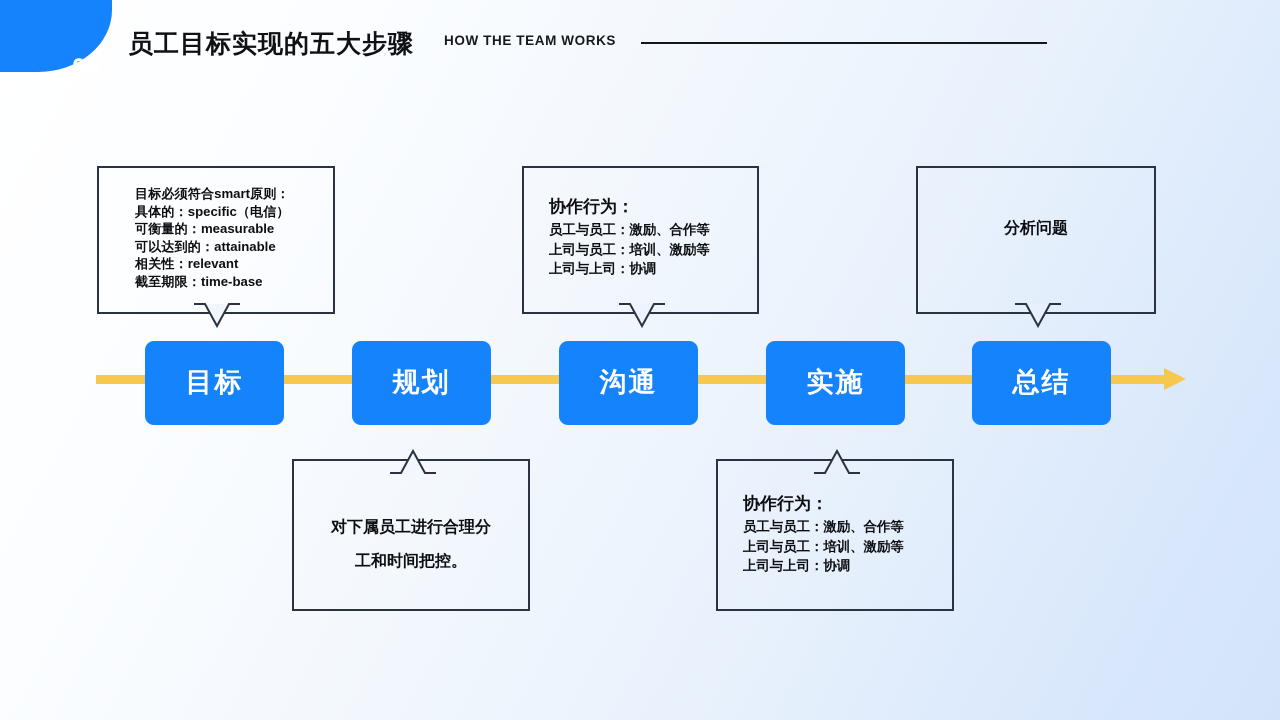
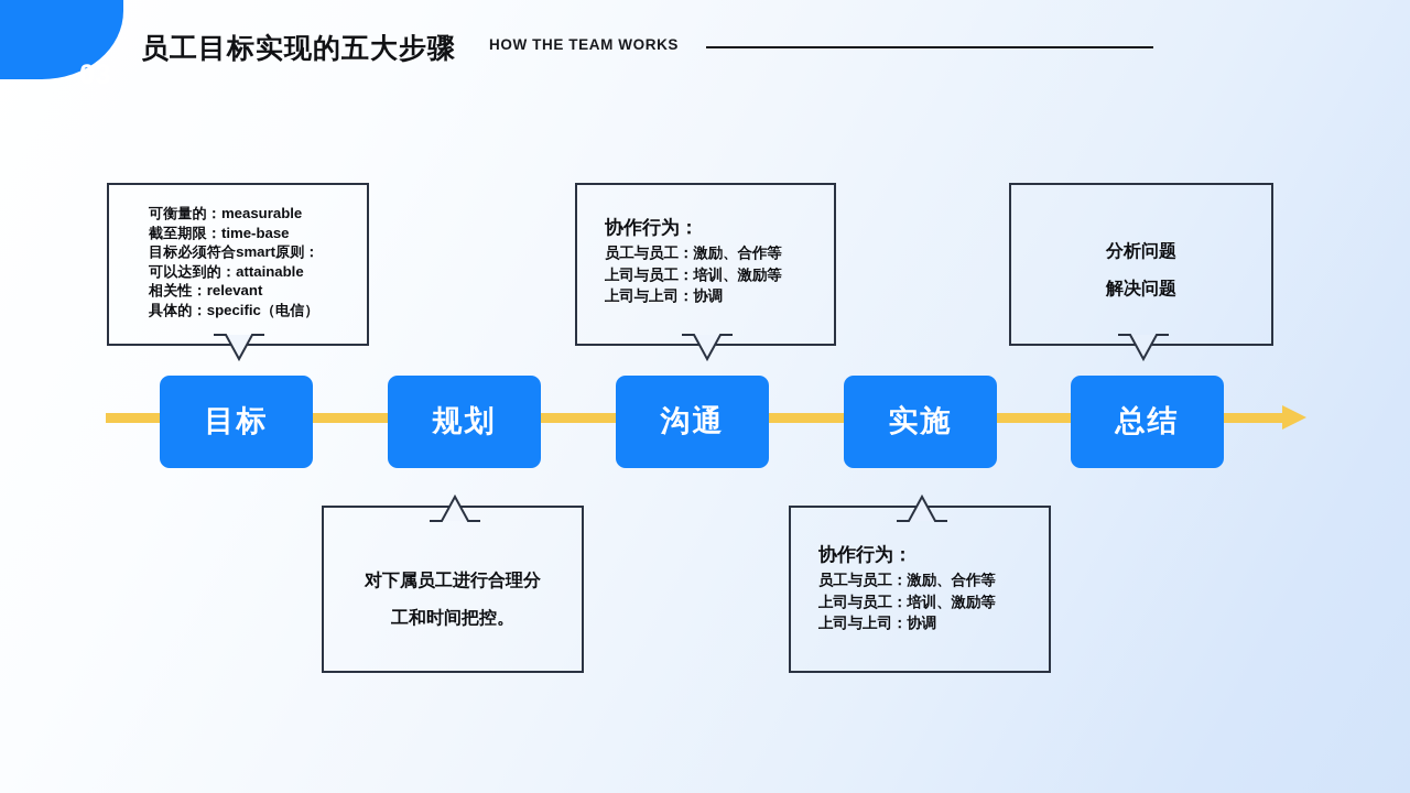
  03
  员工目标实现的五大步骤
  HOW THE TEAM WORKS
- 目标必须符合smart原则：
+ 可衡量的：measurable
- 具体的：specific（电信）
+ 截至期限：time-base
- 可衡量的：measurable
+ 目标必须符合smart原则：
  可以达到的：attainable
  相关性：relevant
- 截至期限：time-base
+ 具体的：specific（电信）
  协作行为：
  员工与员工：激励、合作等
  上司与员工：培训、激励等
  上司与上司：协调
  分析问题
+ 解决问题
  目标
  规划
  沟通
  实施
  总结
  对下属员工进行合理分
  工和时间把控。
  协作行为：
  员工与员工：激励、合作等
  上司与员工：培训、激励等
  上司与上司：协调
